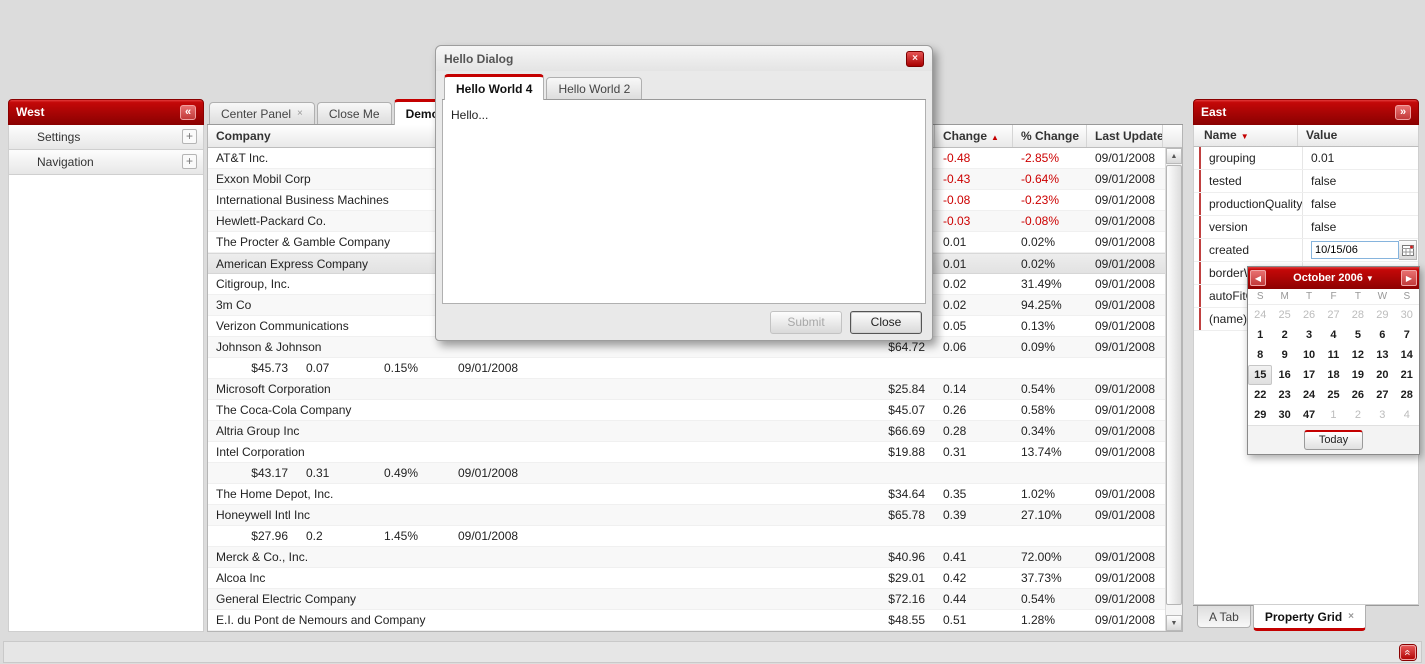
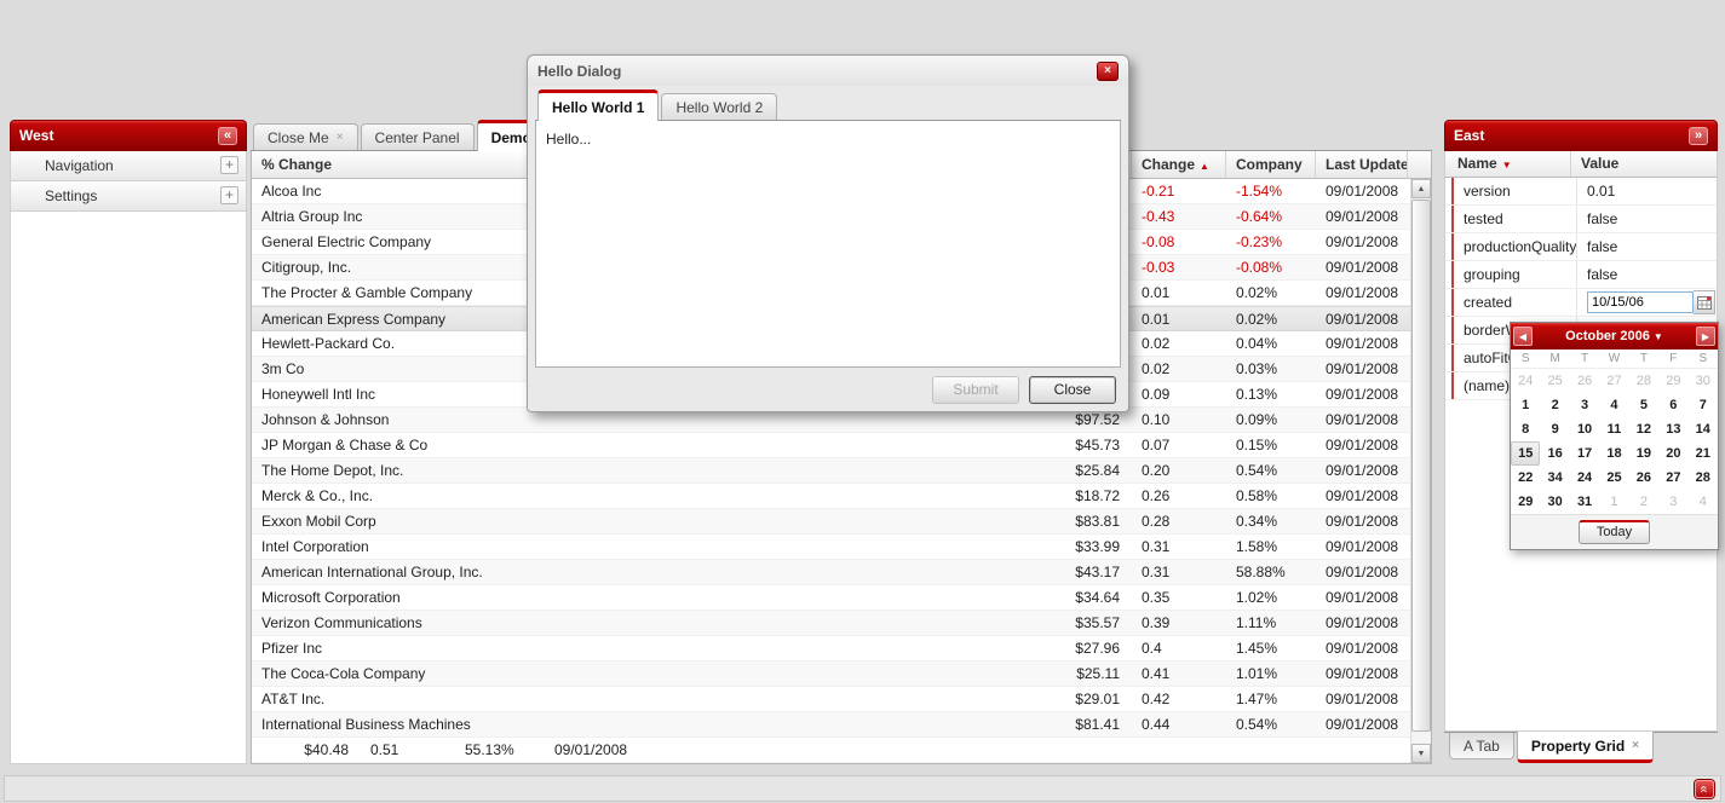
  West
  «
- Settings
+ Navigation
  +
- Navigation
+ Settings
  +
- Center Panel
+ Close Me
  ×
- Close Me
+ Center Panel
- Company
+ % Change
  Change ▲
- % Change
+ Company
  Last Update
- AT&T Inc.
+ Alcoa Inc
- -0.48
+ -0.21
- -2.85%
+ -1.54%
  09/01/2008
- Exxon Mobil Corp
+ Altria Group Inc
  -0.43
  -0.64%
  09/01/2008
- International Business Machines
+ General Electric Company
  -0.08
  -0.23%
  09/01/2008
- Hewlett-Packard Co.
+ Citigroup, Inc.
  -0.03
  -0.08%
  09/01/2008
  The Procter & Gamble Company
  0.01
  0.02%
  09/01/2008
  American Express Company
  0.01
  0.02%
  09/01/2008
- Citigroup, Inc.
+ Hewlett-Packard Co.
  0.02
- 31.49%
+ 0.04%
  09/01/2008
  3m Co
  0.02
- 94.25%
+ 0.03%
  09/01/2008
- Verizon Communications
+ Honeywell Intl Inc
- 0.05
+ 0.09
  0.13%
  09/01/2008
  Johnson & Johnson
- $64.72
+ $97.52
- 0.06
+ 0.10
  0.09%
  09/01/2008
+ JP Morgan & Chase & Co
  $45.73
  0.07
  0.15%
  09/01/2008
- Microsoft Corporation
+ The Home Depot, Inc.
  $25.84
- 0.14
+ 0.20
  0.54%
  09/01/2008
- The Coca-Cola Company
+ Merck & Co., Inc.
- $45.07
+ $18.72
  0.26
  0.58%
  09/01/2008
- Altria Group Inc
+ Exxon Mobil Corp
- $66.69
+ $83.81
  0.28
  0.34%
  09/01/2008
  Intel Corporation
- $19.88
+ $33.99
  0.31
- 13.74%
+ 1.58%
  09/01/2008
+ American International Group, Inc.
  $43.17
  0.31
- 0.49%
+ 58.88%
  09/01/2008
- The Home Depot, Inc.
+ Microsoft Corporation
  $34.64
  0.35
  1.02%
  09/01/2008
- Honeywell Intl Inc
+ Verizon Communications
- $65.78
+ $35.57
  0.39
- 27.10%
+ 1.11%
  09/01/2008
+ Pfizer Inc
  $27.96
- 0.2
+ 0.4
  1.45%
  09/01/2008
- Merck & Co., Inc.
+ The Coca-Cola Company
- $40.96
+ $25.11
  0.41
- 72.00%
+ 1.01%
  09/01/2008
- Alcoa Inc
+ AT&T Inc.
  $29.01
  0.42
- 37.73%
+ 1.47%
  09/01/2008
- General Electric Company
+ International Business Machines
- $72.16
+ $81.41
  0.44
  0.54%
  09/01/2008
- E.I. du Pont de Nemours and Company
- $48.55
+ $40.48
  0.51
- 1.28%
+ 55.13%
  09/01/2008
  East
  »
  Name ▼
  Value
- grouping
+ version
  0.01
  tested
  false
  productionQuality
  false
- version
+ grouping
  false
  created
  10/15/06
  (name)
  A Tab
  Property Grid
  ×
  ◀
  October 2006 ▼
  ▶
  S
  M
  T
- F
+ W
  T
- W
+ F
  S
  24
  25
  26
  27
  28
  29
  30
  1
  2
  3
  4
  5
  6
  7
  8
  9
  10
  11
  12
  13
  14
  15
  16
  17
  18
  19
  20
  21
  22
- 23
+ 34
  24
  25
  26
  27
  28
  29
  30
- 47
+ 31
  1
  2
  3
  4
  Today
  Hello Dialog
  ×
- Hello World 4
+ Hello World 1
  Hello World 2
  Hello...
  Submit
  Close
